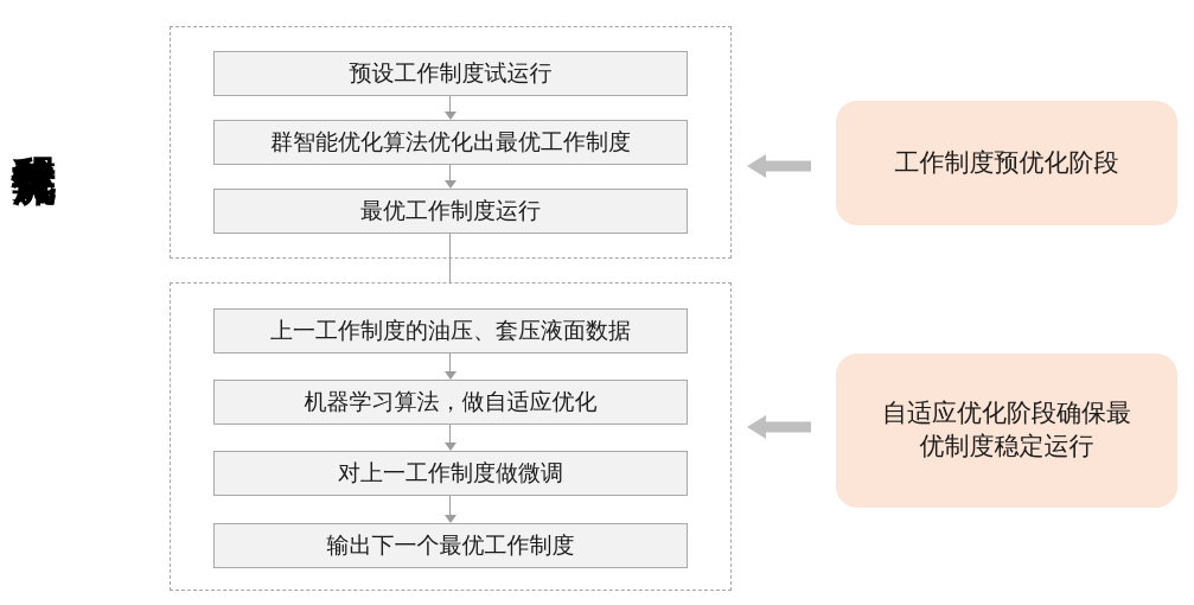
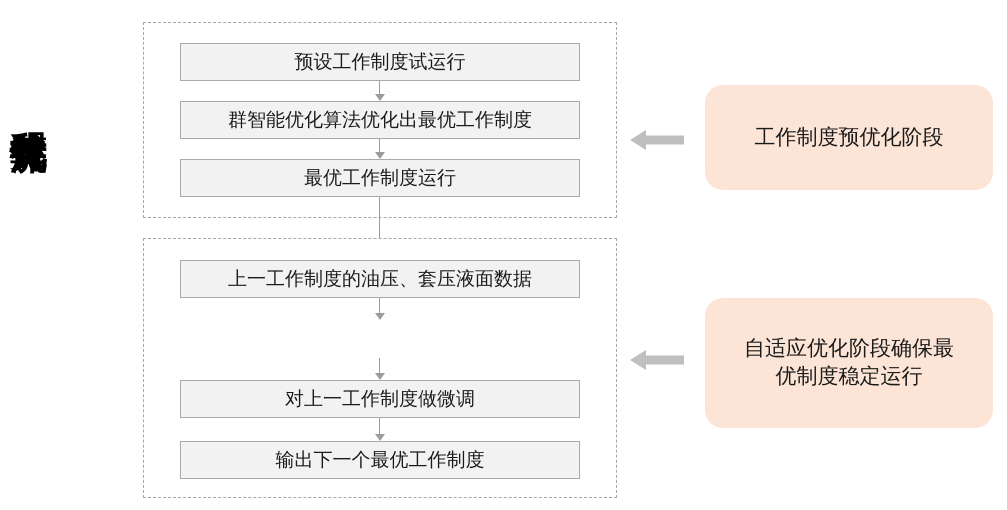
  预设工作制度试运行
  群智能优化算法优化出最优工作制度
  最优工作制度运行
  上一工作制度的油压、套压液面数据
- 机器学习算法，做自适应优化
  对上一工作制度做微调
  输出下一个最优工作制度
  工作制度预优化阶段
  自适应优化阶段确保最
  优制度稳定运行
